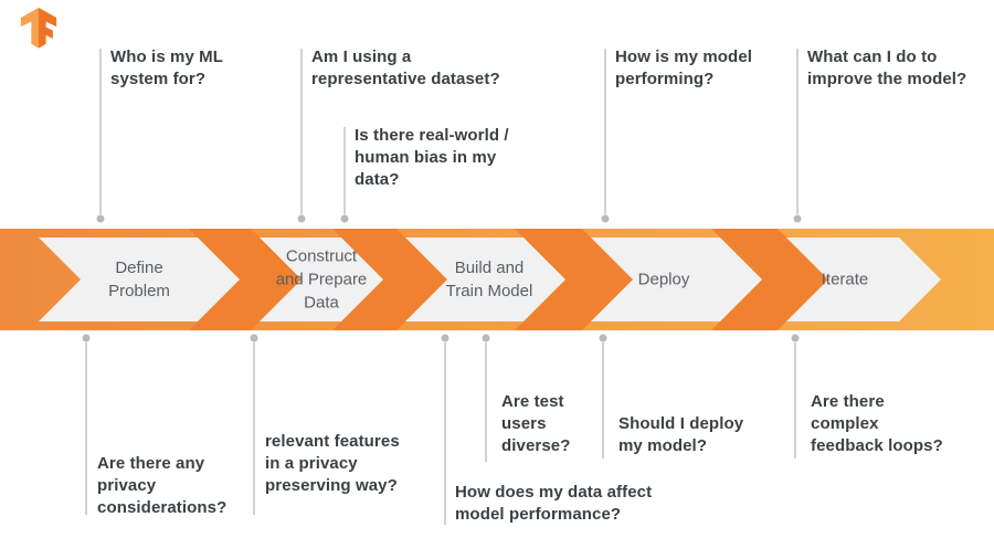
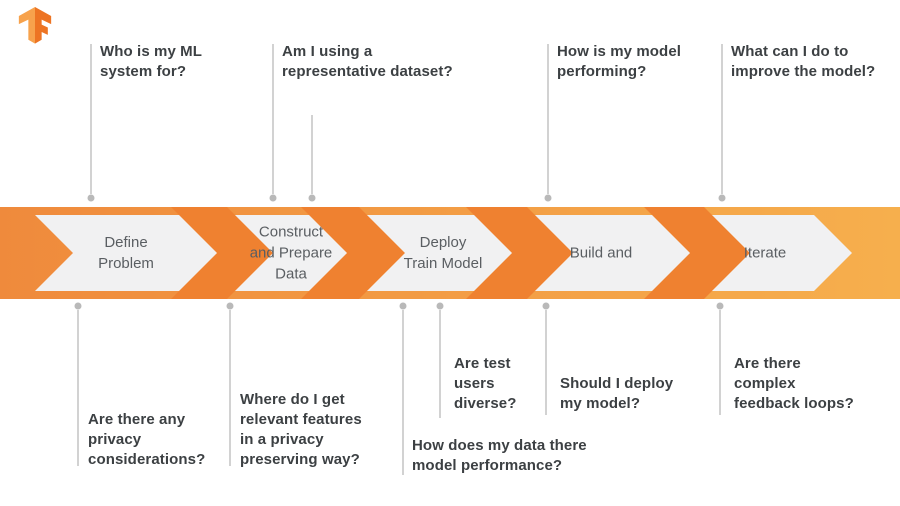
  Who is my ML
  system for?
  Am I using a
  representative dataset?
- Is there real-world /
- human bias in my
- data?
  How is my model
  performing?
  What can I do to
  improve the model?
  Define
  Problem
  Construct
  and Prepare
  Data
- Build and
+ Deploy
  Train Model
- Deploy
+ Build and
  Iterate
  Are there any
  privacy
  considerations?
+ Where do I get
  relevant features
  in a privacy
  preserving way?
- How does my data affect
+ How does my data there
  model performance?
  Are test
  users
  diverse?
  Should I deploy
  my model?
  Are there
  complex
  feedback loops?
